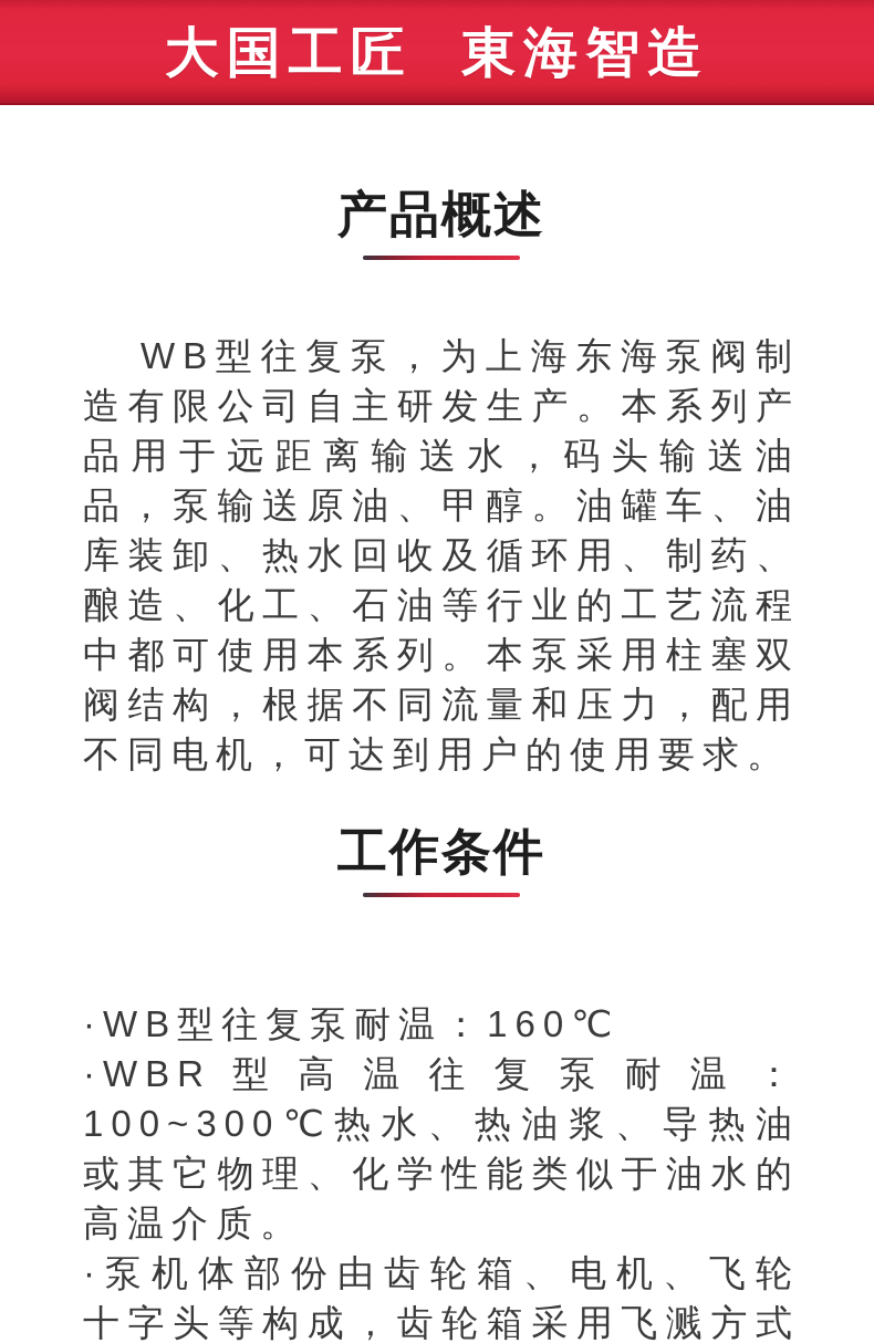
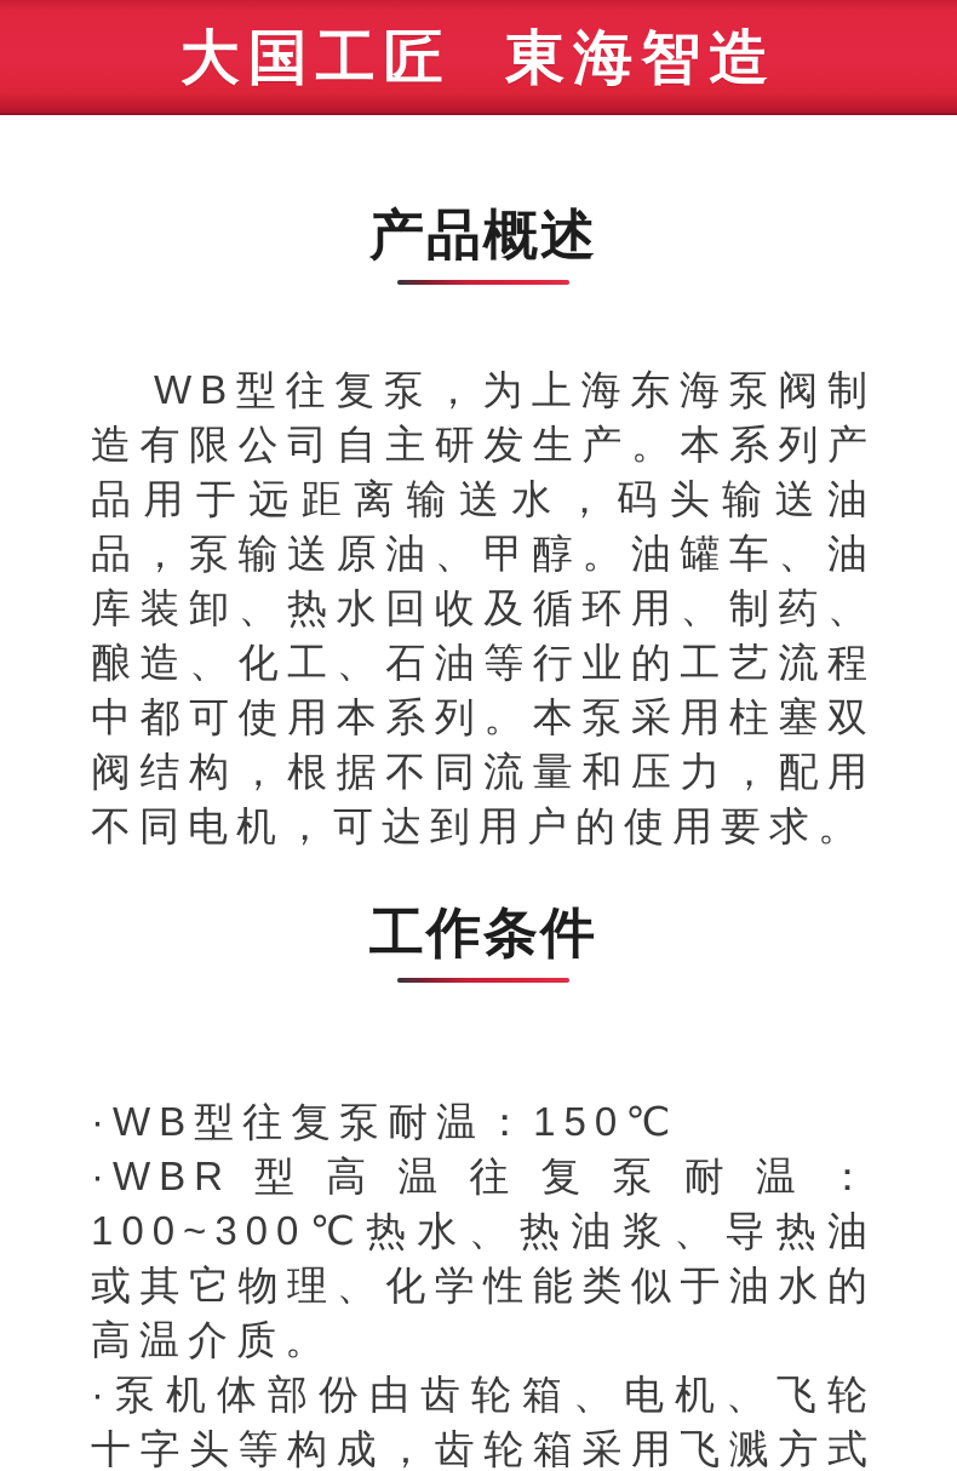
  大国工匠 東海智造
  产品概述
  WB型往复泵，为上海东海泵阀制造有限公司自主研发生产。本系列产品用于远距离输送水，码头输送油品，泵输送原油、甲醇。油罐车、油库装卸、热水回收及循环用、制药、酿造、化工、石油等行业的工艺流程中都可使用本系列。本泵采用柱塞双阀结构，根据不同流量和压力，配用不同电机，可达到用户的使用要求。
  工作条件
- ·WB型往复泵耐温：160℃
+ ·WB型往复泵耐温：150℃
  ·WBR型高温往复泵耐温：100~300℃热水、热油浆、导热油或其它物理、化学性能类似于油水的高温介质。
  ·泵机体部份由齿轮箱、电机、飞轮十字头等构成，齿轮箱采用飞溅方式
